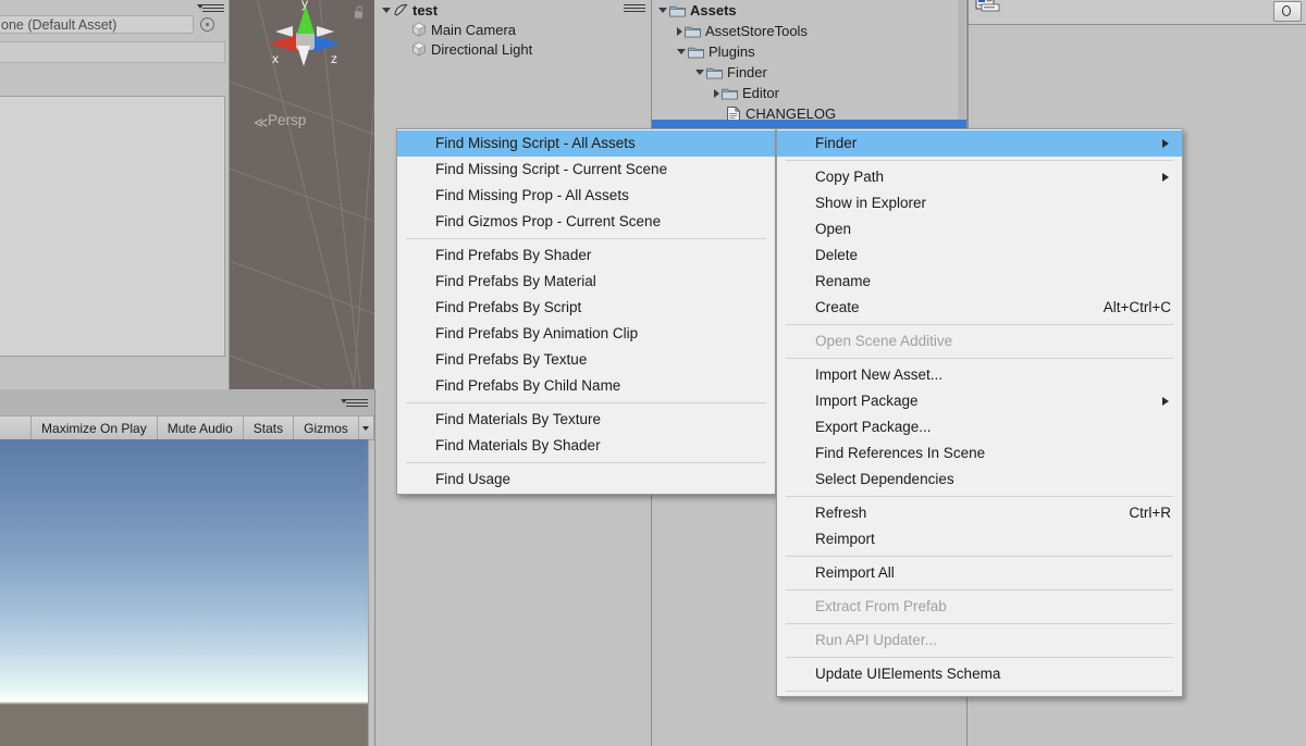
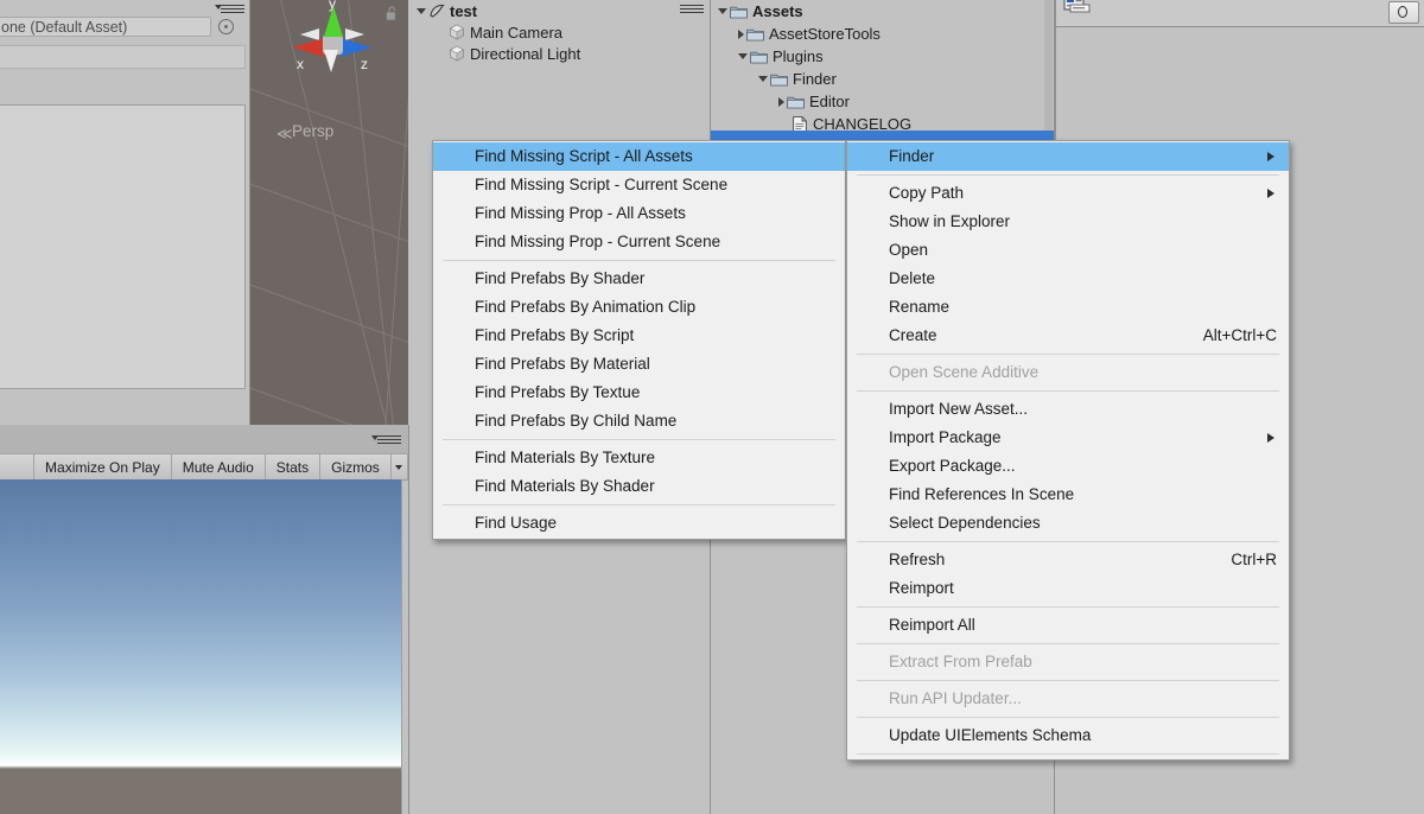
  one (Default Asset)
  y
  x
  z
  ≪
  Persp
  test
  Main Camera
  Directional Light
  Assets
  AssetStoreTools
  Plugins
  Finder
  Editor
  CHANGELOG
  Maximize On Play
  Mute Audio
  Stats
  Gizmos
  Find Missing Script - All Assets
  Find Missing Script - Current Scene
  Find Missing Prop - All Assets
- Find Gizmos Prop - Current Scene
+ Find Missing Prop - Current Scene
  Find Prefabs By Shader
- Find Prefabs By Material
+ Find Prefabs By Animation Clip
  Find Prefabs By Script
- Find Prefabs By Animation Clip
+ Find Prefabs By Material
  Find Prefabs By Textue
  Find Prefabs By Child Name
  Find Materials By Texture
  Find Materials By Shader
  Find Usage
  Finder
  Copy Path
  Show in Explorer
  Open
  Delete
  Rename
  Create
  Alt+Ctrl+C
  Open Scene Additive
  Import New Asset...
  Import Package
  Export Package...
  Find References In Scene
  Select Dependencies
  Refresh
  Ctrl+R
  Reimport
  Reimport All
  Extract From Prefab
  Run API Updater...
  Update UIElements Schema
